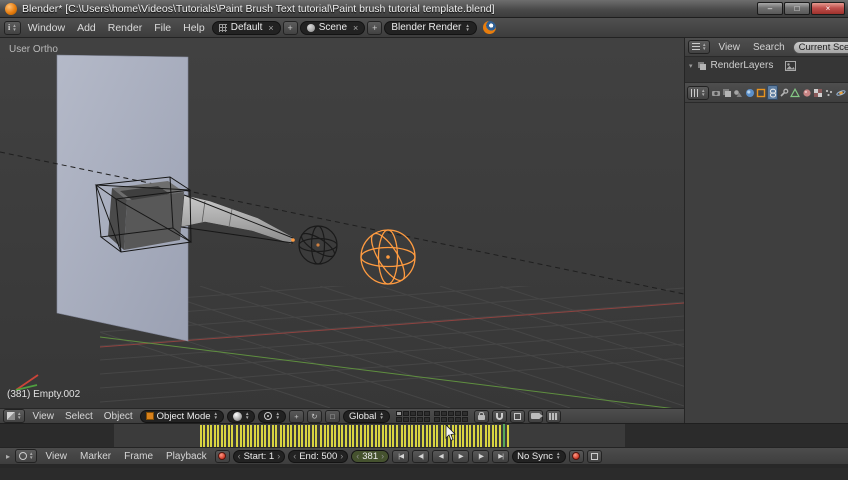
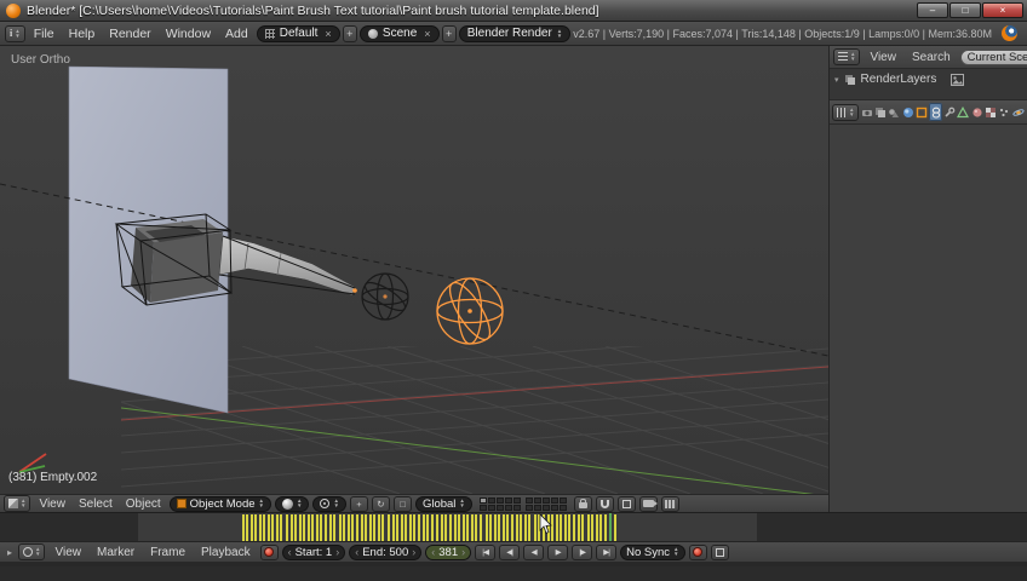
  Blender* [C:\Users\home\Videos\Tutorials\Paint Brush Text tutorial\Paint brush tutorial template.blend]
  –
  □
  ×
  i
- Window
+ File
- Add
+ Help
  Render
- File
+ Window
- Help
+ Add
  Default
  ×
  +
  Scene
  ×
  +
  Blender Render
+ v2.67 | Verts:7,190 | Faces:7,074 | Tris:14,148 | Objects:1/9 | Lamps:0/0 | Mem:36.80M
  User Ortho
  (381) Empty.002
  View
  Select
  Object
  Object Mode
  +
  ↻
  □
  Global
  View
  Search
  Current Sce
  RenderLayers
  ▸
  View
  Marker
  Frame
  Playback
  ‹
  Start: 1
  ›
  ‹
  End: 500
  ›
  ‹
  381
  ›
  No Sync
